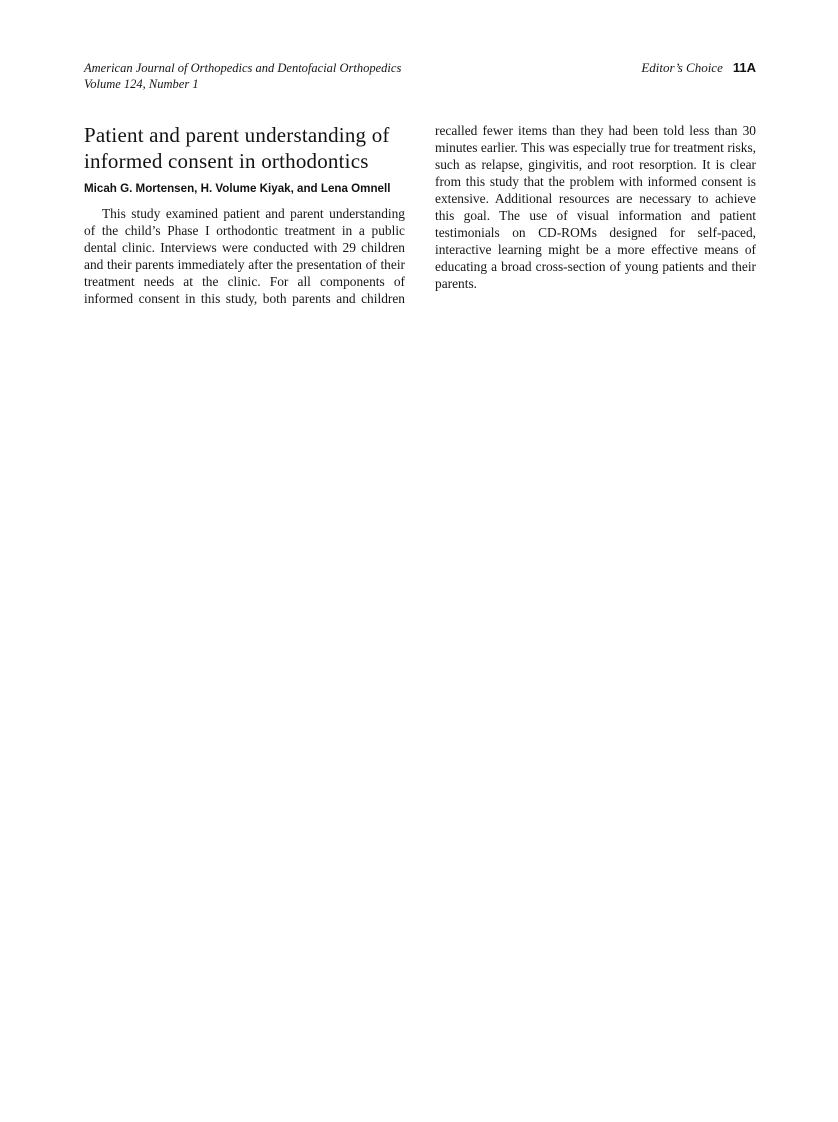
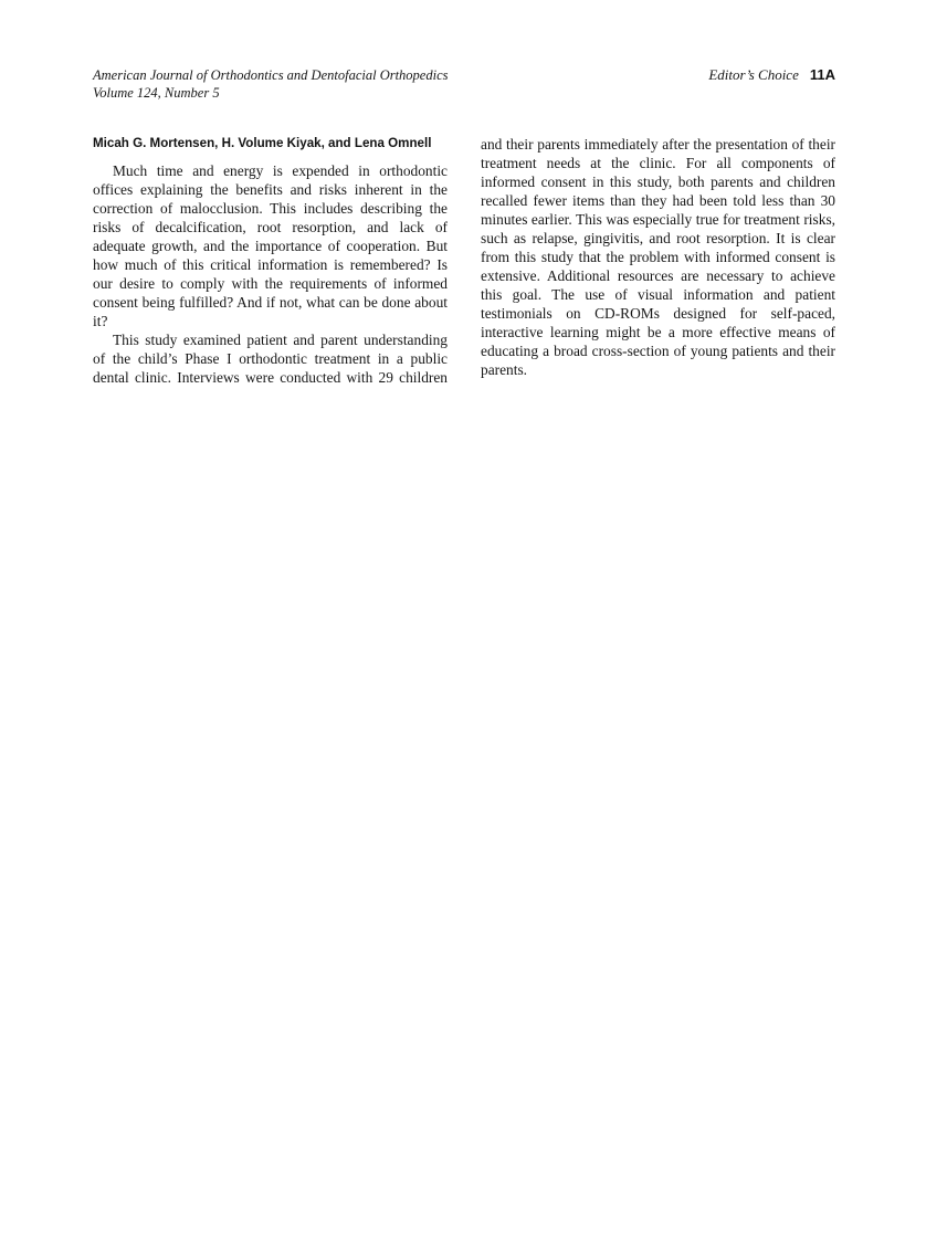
- American Journal of Orthopedics and Dentofacial Orthopedics
+ American Journal of Orthodontics and Dentofacial Orthopedics
- Volume 124, Number 1
+ Volume 124, Number 5
  Editor’s Choice 11A
- Patient and parent understanding of informed consent in orthodontics
  Micah G. Mortensen, H. Volume Kiyak, and Lena Omnell
+ Much time and energy is expended in orthodontic offices explaining the benefits and risks inherent in the correction of malocclusion. This includes describing the risks of decalcification, root resorption, and lack of adequate growth, and the importance of cooperation. But how much of this critical information is remembered? Is our desire to comply with the requirements of informed consent being fulfilled? And if not, what can be done about it?
  This study examined patient and parent understanding of the child’s Phase I orthodontic treatment in a public dental clinic. Interviews were conducted with 29 children and their parents immediately after the presentation of their treatment needs at the clinic. For all components of informed consent in this study, both parents and children recalled fewer items than they had been told less than 30 minutes earlier. This was especially true for treatment risks, such as relapse, gingivitis, and root resorption. It is clear from this study that the problem with informed consent is extensive. Additional resources are necessary to achieve this goal. The use of visual information and patient testimonials on CD-ROMs designed for self-paced, interactive learning might be a more effective means of educating a broad cross-section of young patients and their parents.
